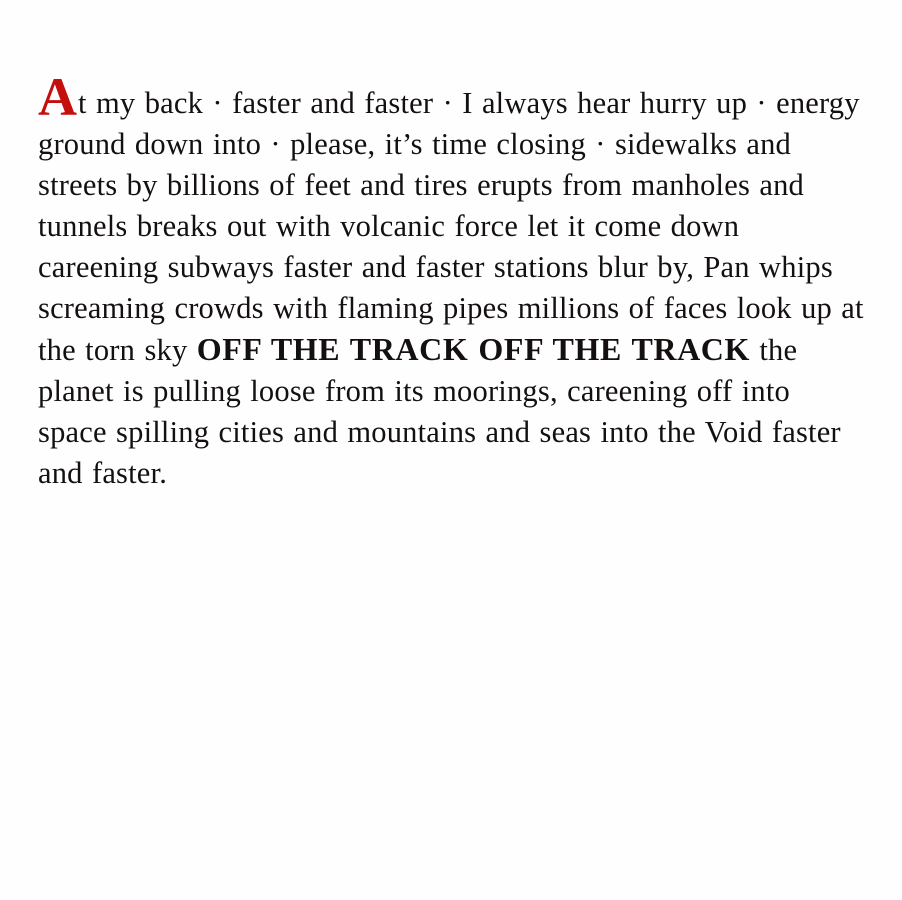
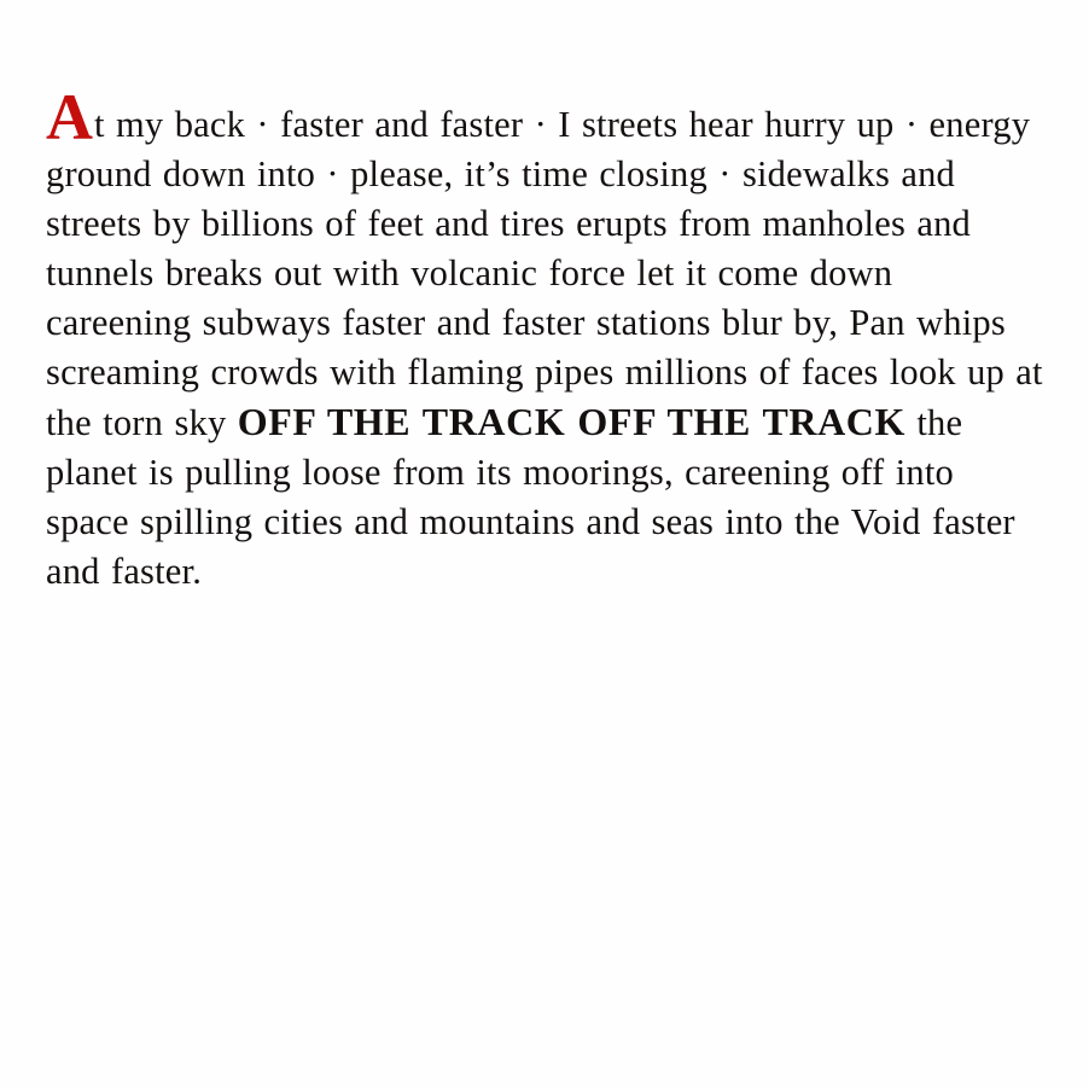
- At my back · faster and faster · I always hear hurry up · energy ground down into · please, it’s time closing · sidewalks and streets by billions of feet and tires erupts from manholes and tunnels breaks out with volcanic force let it come down careening subways faster and faster stations blur by, Pan whips screaming crowds with flaming pipes millions of faces look up at the torn sky OFF THE TRACK OFF THE TRACK the planet is pulling loose from its moorings, careening off into space spilling cities and mountains and seas into the Void faster and faster.
+ At my back · faster and faster · I streets hear hurry up · energy ground down into · please, it’s time closing · sidewalks and streets by billions of feet and tires erupts from manholes and tunnels breaks out with volcanic force let it come down careening subways faster and faster stations blur by, Pan whips screaming crowds with flaming pipes millions of faces look up at the torn sky OFF THE TRACK OFF THE TRACK the planet is pulling loose from its moorings, careening off into space spilling cities and mountains and seas into the Void faster and faster.
